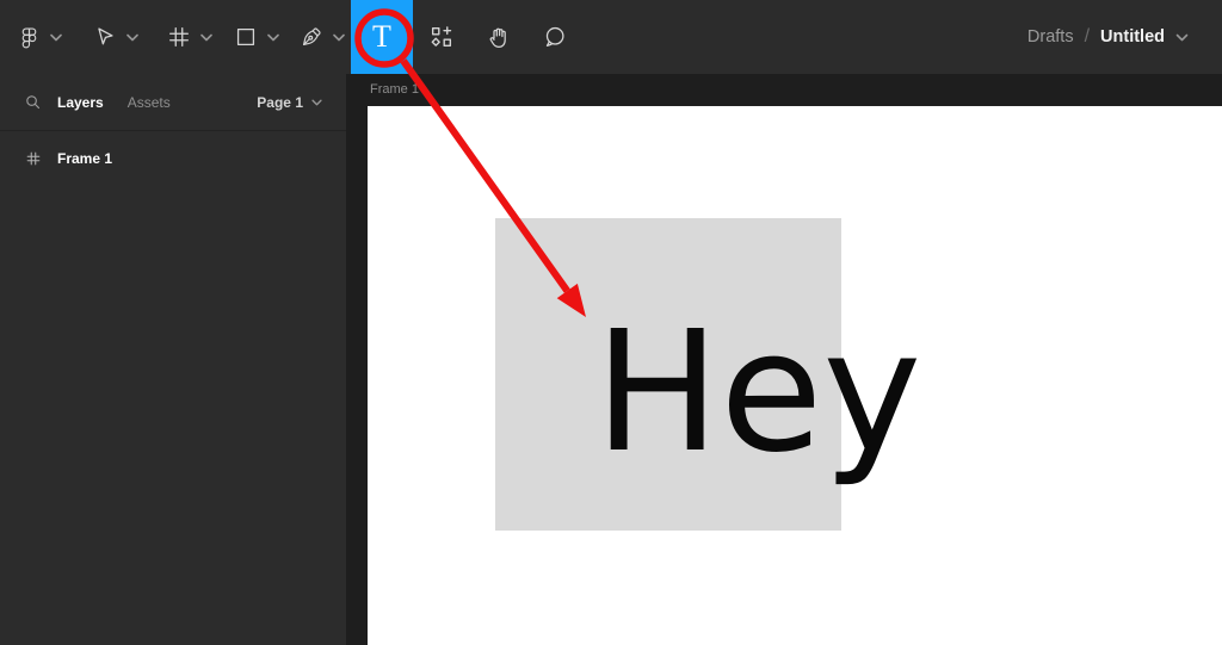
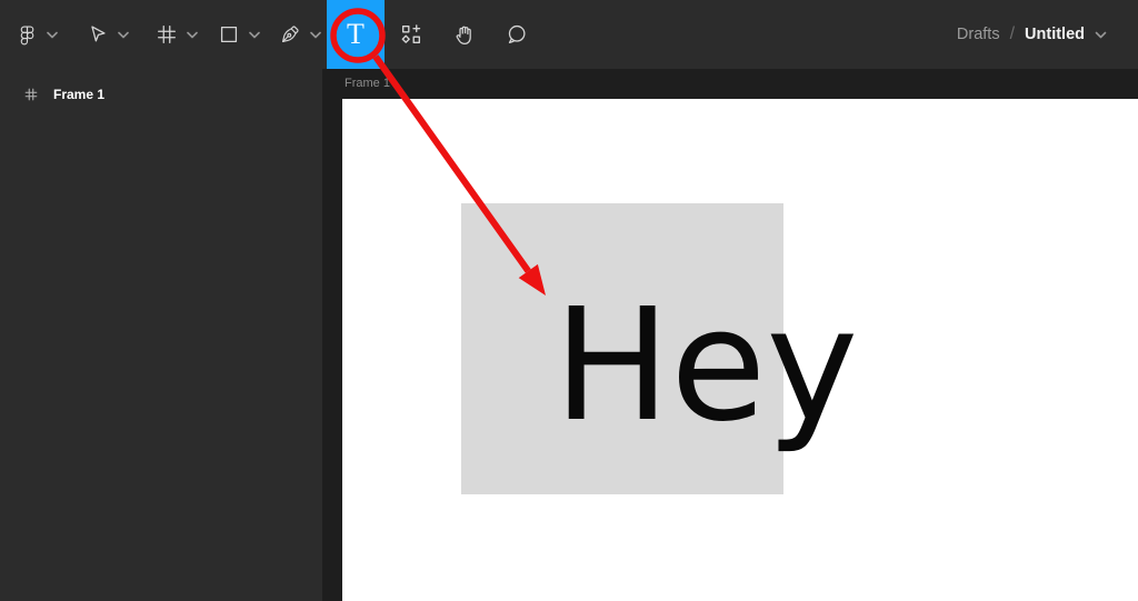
  T
  Drafts
  /
  Untitled
- Layers
- Assets
- Page 1
  Frame 1
  Frame 1
  Hey
